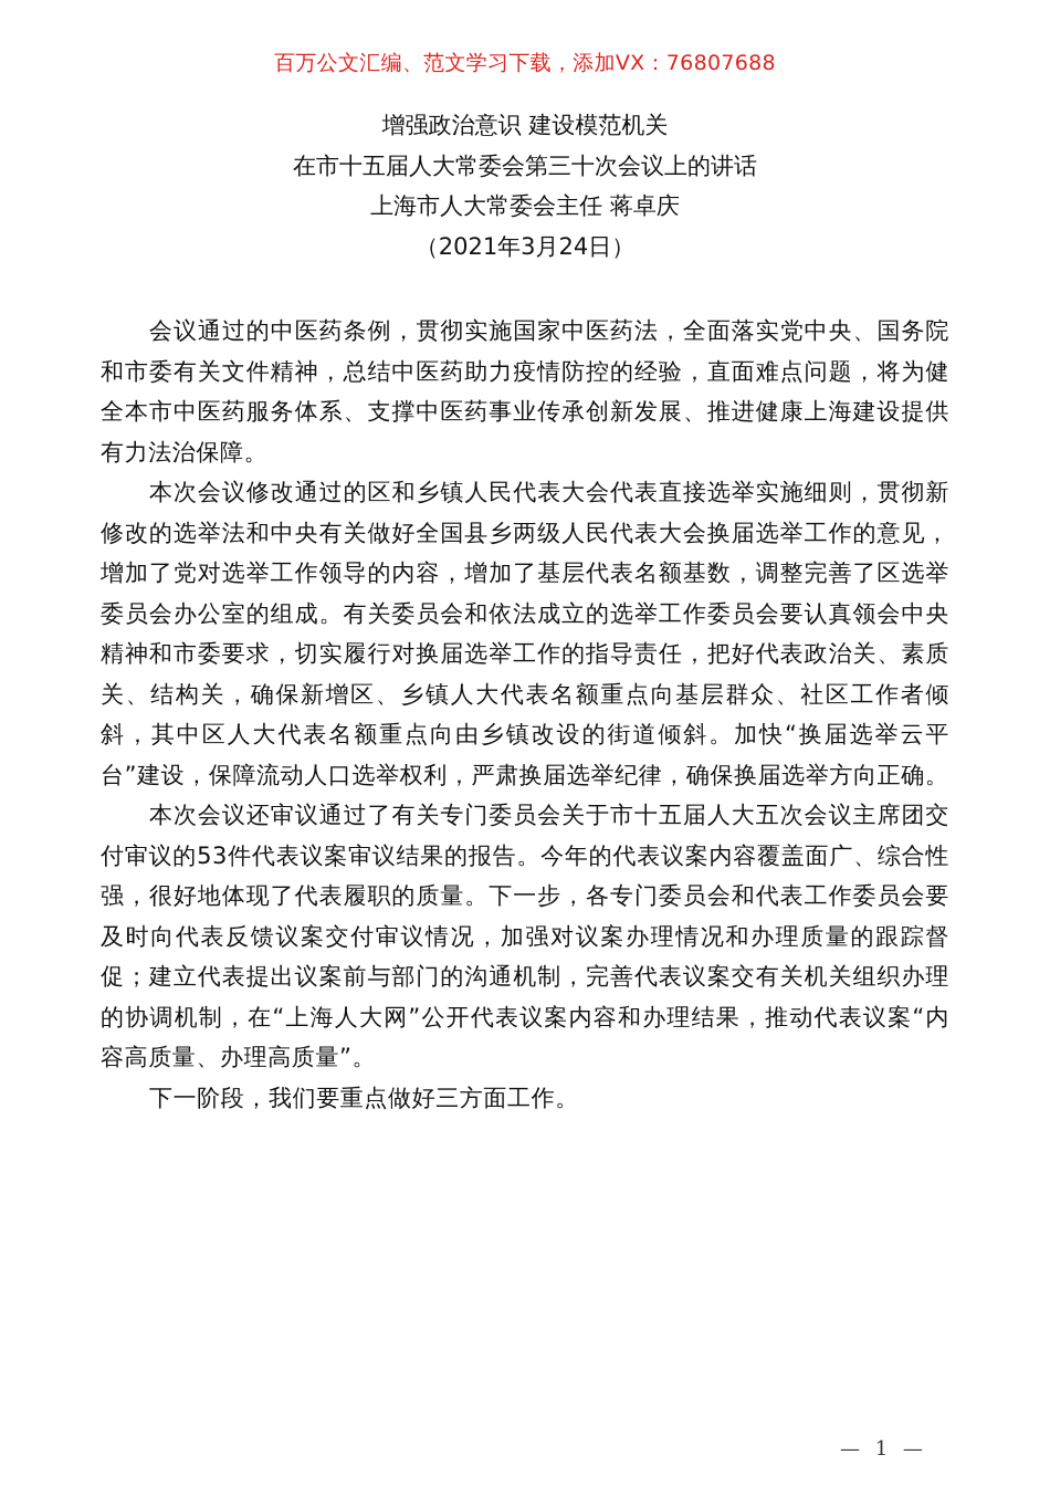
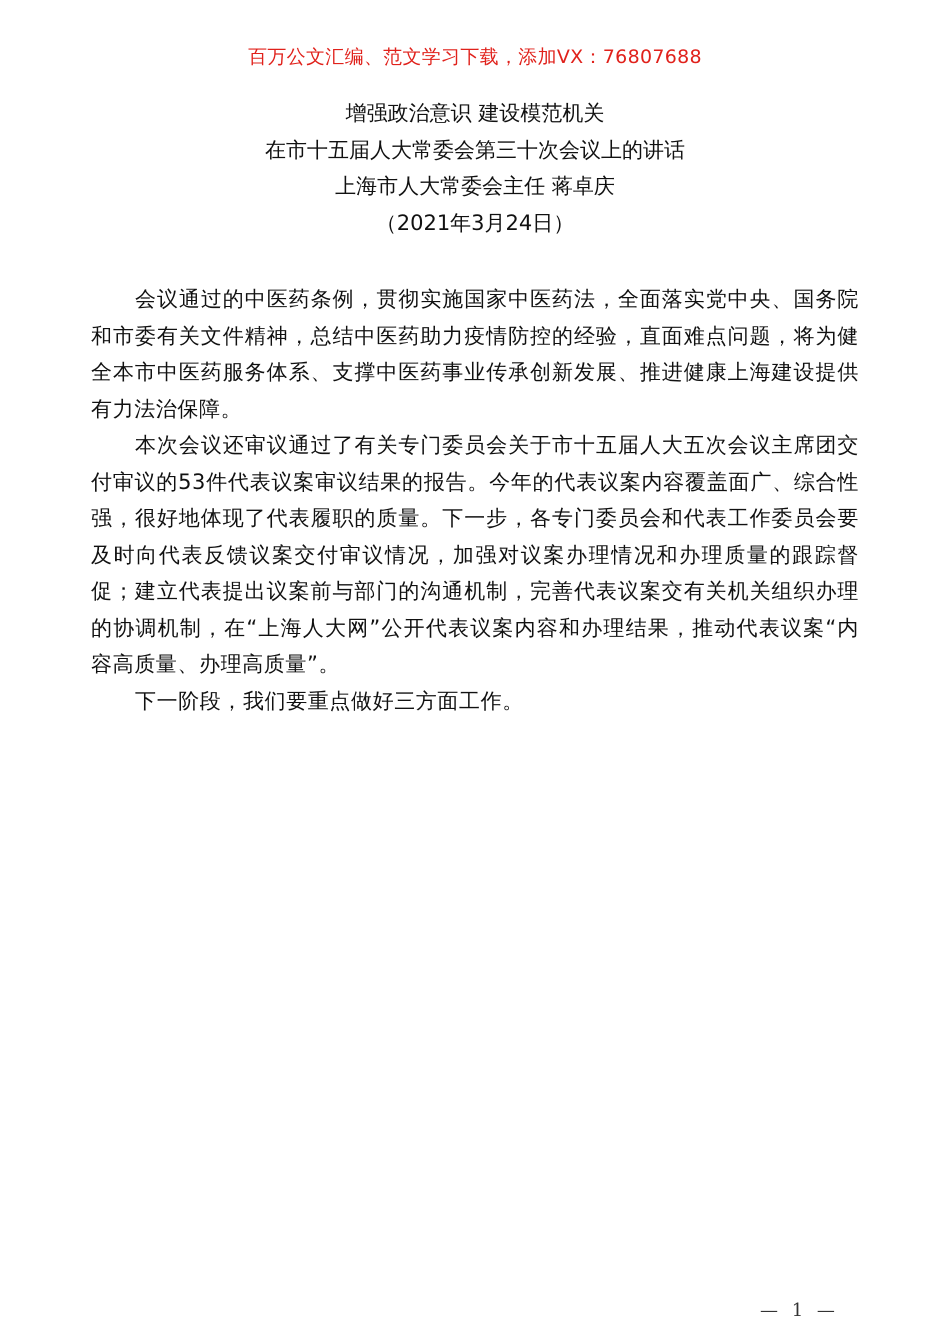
  百万公文汇编、范文学习下载，添加VX：76807688
  增强政治意识 建设模范机关
  在市十五届人大常委会第三十次会议上的讲话
  上海市人大常委会主任 蒋卓庆
  （2021年3月24日）
  会议通过的中医药条例，贯彻实施国家中医药法，全面落实党中央、国务院和市委有关文件精神，总结中医药助力疫情防控的经验，直面难点问题，将为健全本市中医药服务体系、支撑中医药事业传承创新发展、推进健康上海建设提供有力法治保障。
- 本次会议修改通过的区和乡镇人民代表大会代表直接选举实施细则，贯彻新修改的选举法和中央有关做好全国县乡两级人民代表大会换届选举工作的意见，增加了党对选举工作领导的内容，增加了基层代表名额基数，调整完善了区选举委员会办公室的组成。有关委员会和依法成立的选举工作委员会要认真领会中央精神和市委要求，切实履行对换届选举工作的指导责任，把好代表政治关、素质关、结构关，确保新增区、乡镇人大代表名额重点向基层群众、社区工作者倾斜，其中区人大代表名额重点向由乡镇改设的街道倾斜。加快“换届选举云平台”建设，保障流动人口选举权利，严肃换届选举纪律，确保换届选举方向正确。
  本次会议还审议通过了有关专门委员会关于市十五届人大五次会议主席团交付审议的53件代表议案审议结果的报告。今年的代表议案内容覆盖面广、综合性强，很好地体现了代表履职的质量。下一步，各专门委员会和代表工作委员会要及时向代表反馈议案交付审议情况，加强对议案办理情况和办理质量的跟踪督促；建立代表提出议案前与部门的沟通机制，完善代表议案交有关机关组织办理的协调机制，在“上海人大网”公开代表议案内容和办理结果，推动代表议案“内容高质量、办理高质量”。
  下一阶段，我们要重点做好三方面工作。
  — 1 —
